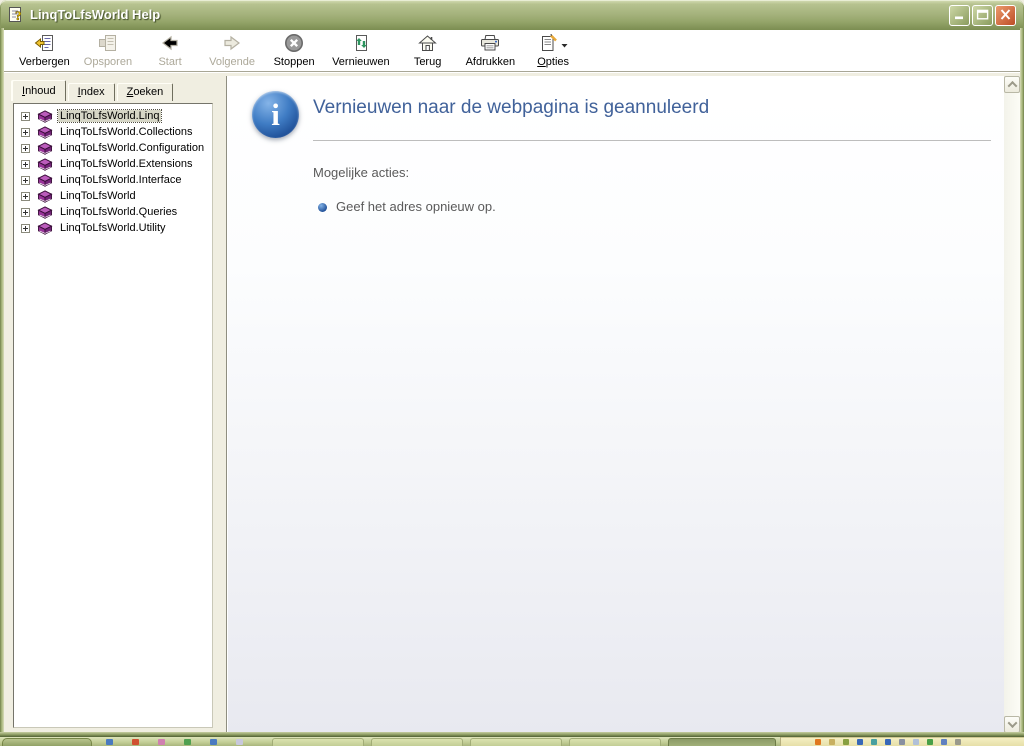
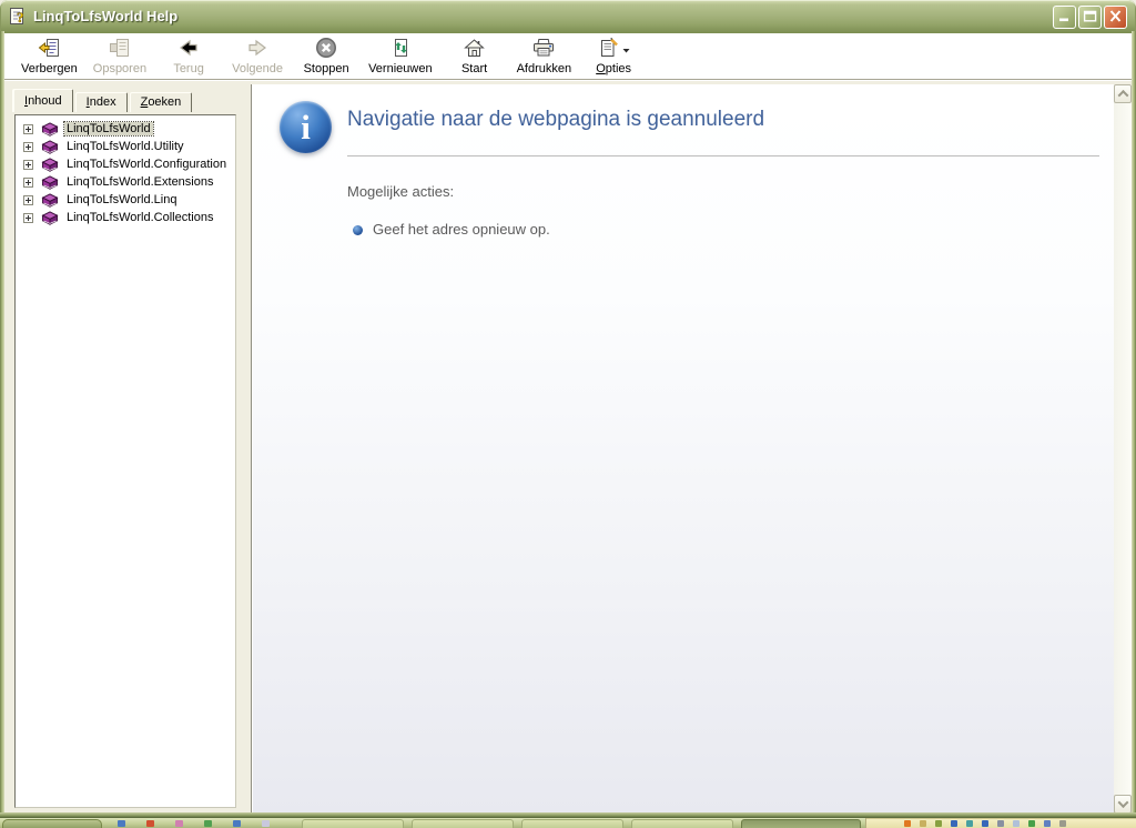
  ?
  LinqToLfsWorld Help
  Verbergen
  Opsporen
- Start
+ Terug
  Volgende
  Stoppen
  Vernieuwen
- Terug
+ Start
  Afdrukken
  Opties
  Inhoud
  Index
  Zoeken
- LinqToLfsWorld.Linq
+ LinqToLfsWorld
- LinqToLfsWorld.Collections
+ LinqToLfsWorld.Utility
  LinqToLfsWorld.Configuration
  LinqToLfsWorld.Extensions
- LinqToLfsWorld.Interface
- LinqToLfsWorld
+ LinqToLfsWorld.Linq
- LinqToLfsWorld.Queries
- LinqToLfsWorld.Utility
+ LinqToLfsWorld.Collections
  i
- Vernieuwen naar de webpagina is geannuleerd
+ Navigatie naar de webpagina is geannuleerd
  Mogelijke acties:
  Geef het adres opnieuw op.
